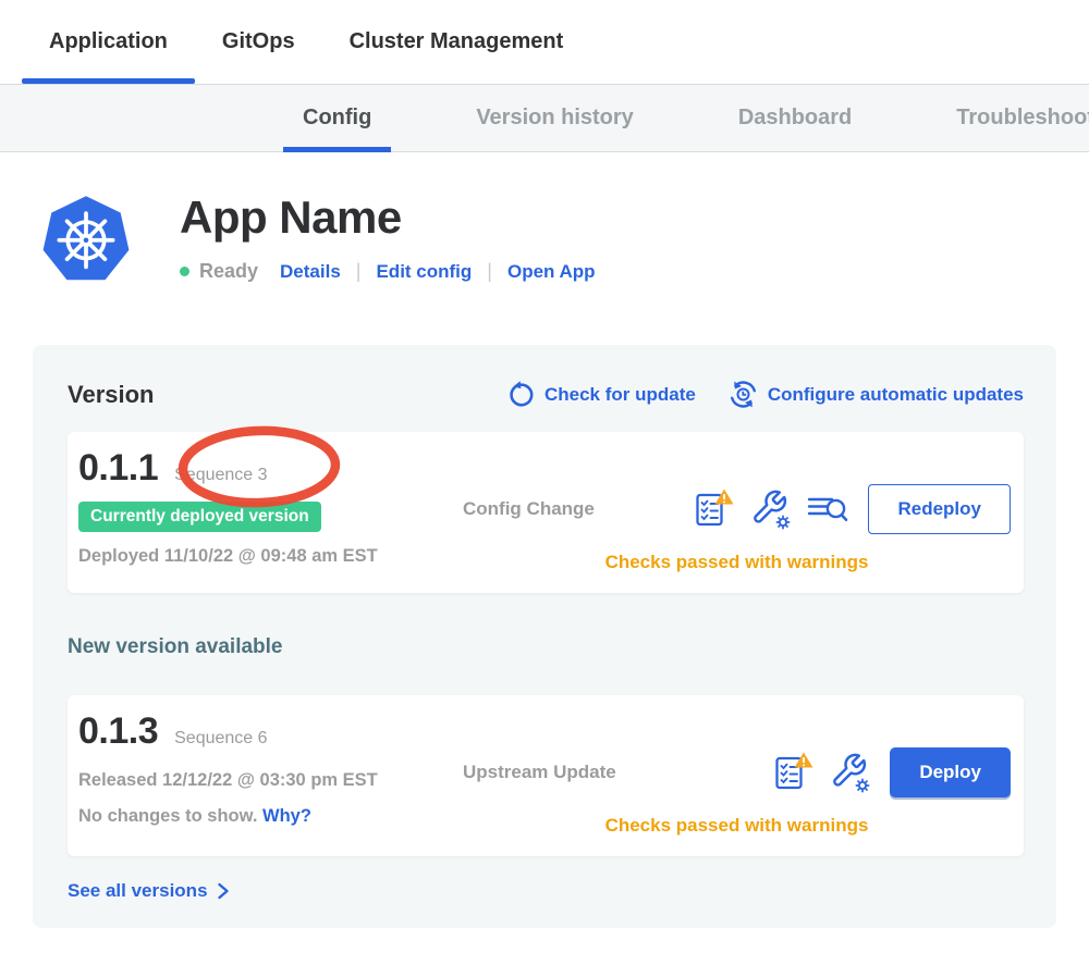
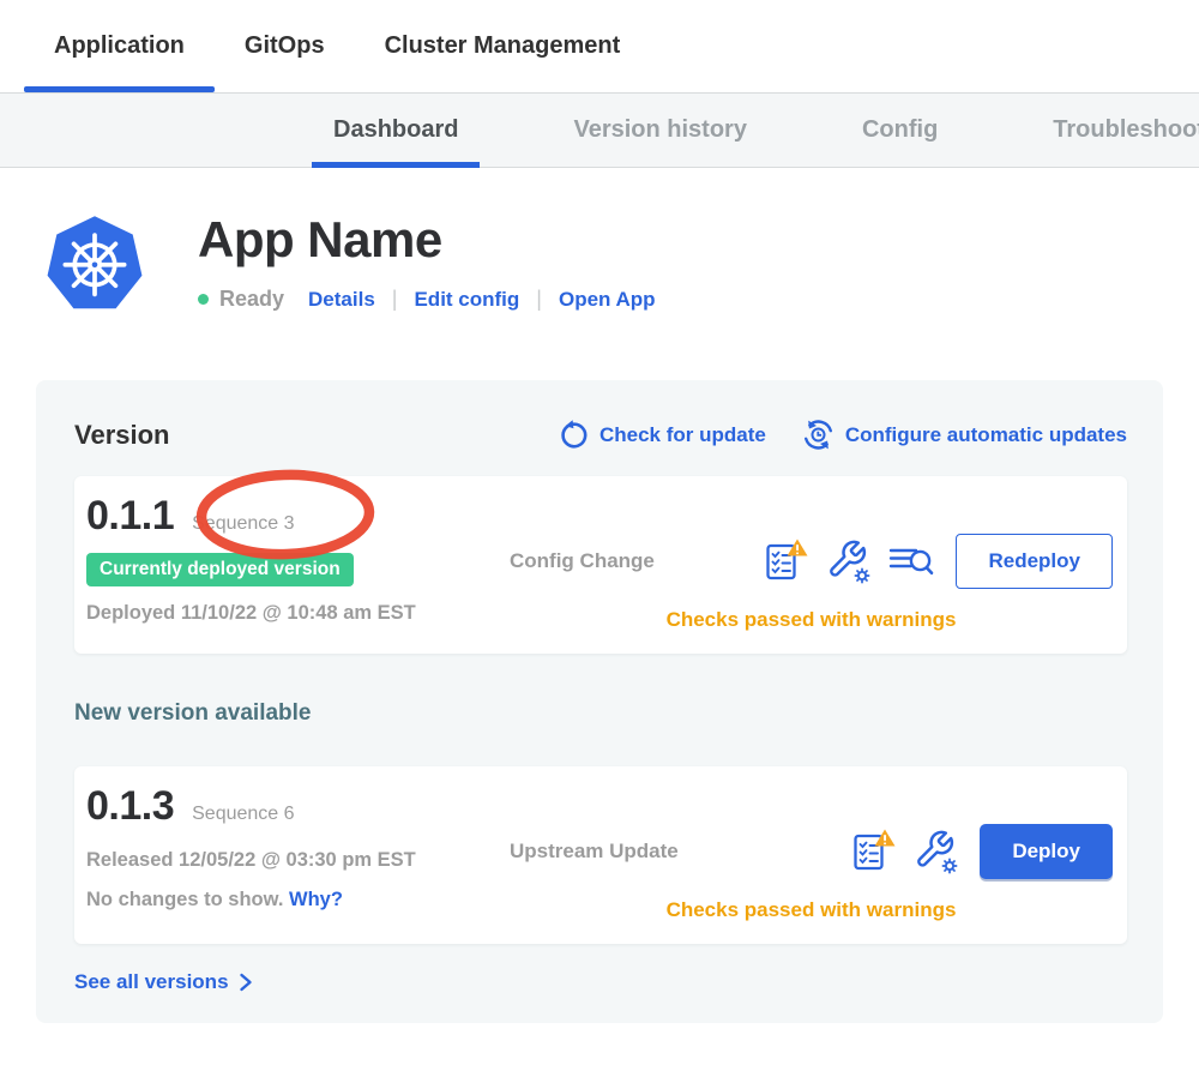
  Application
  GitOps
  Cluster Management
- Config
+ Dashboard
  Version history
- Dashboard
+ Config
  Troubleshoo
  App Name
  Ready
  Details
  |
  Edit config
  |
  Open App
  Version
  Check for update
  Configure automatic updates
  0.1.1
  equence 3
  Currently deployed version
- Deployed 11/10/22 @ 09:48 am EST
+ Deployed 11/10/22 @ 10:48 am EST
  Config Change
  Redeploy
  Checks passed with warnings
  New version available
  0.1.3
  Sequence 6
- Released 12/12/22 @ 03:30 pm EST
+ Released 12/05/22 @ 03:30 pm EST
  No changes to show. Why?
  Upstream Update
  Deploy
  Checks passed with warnings
  See all versions
